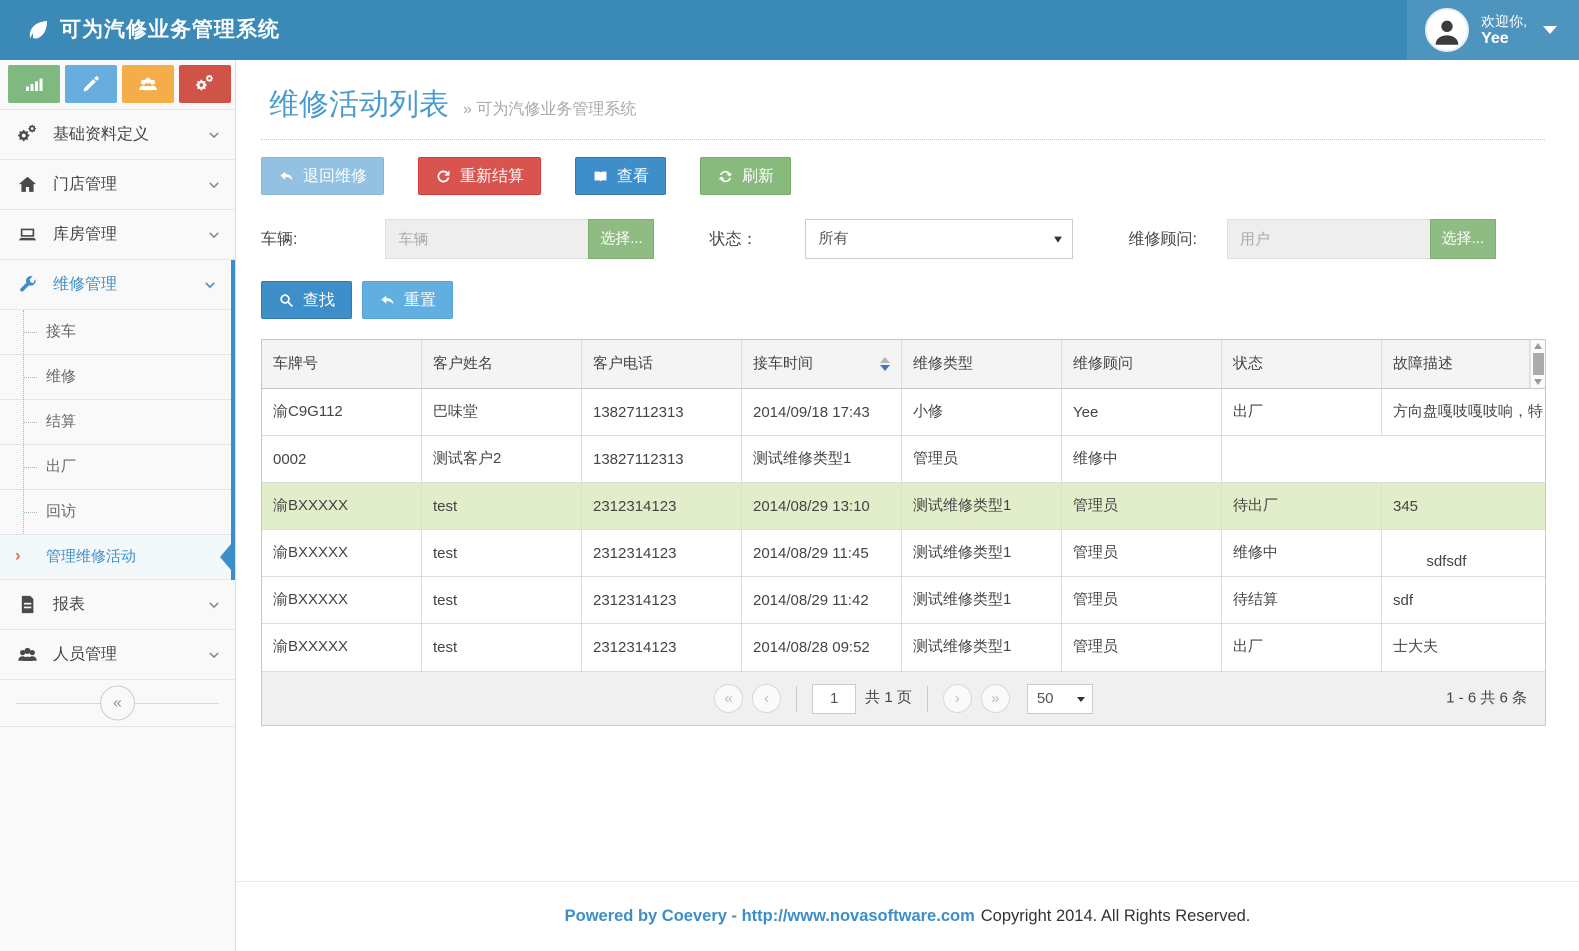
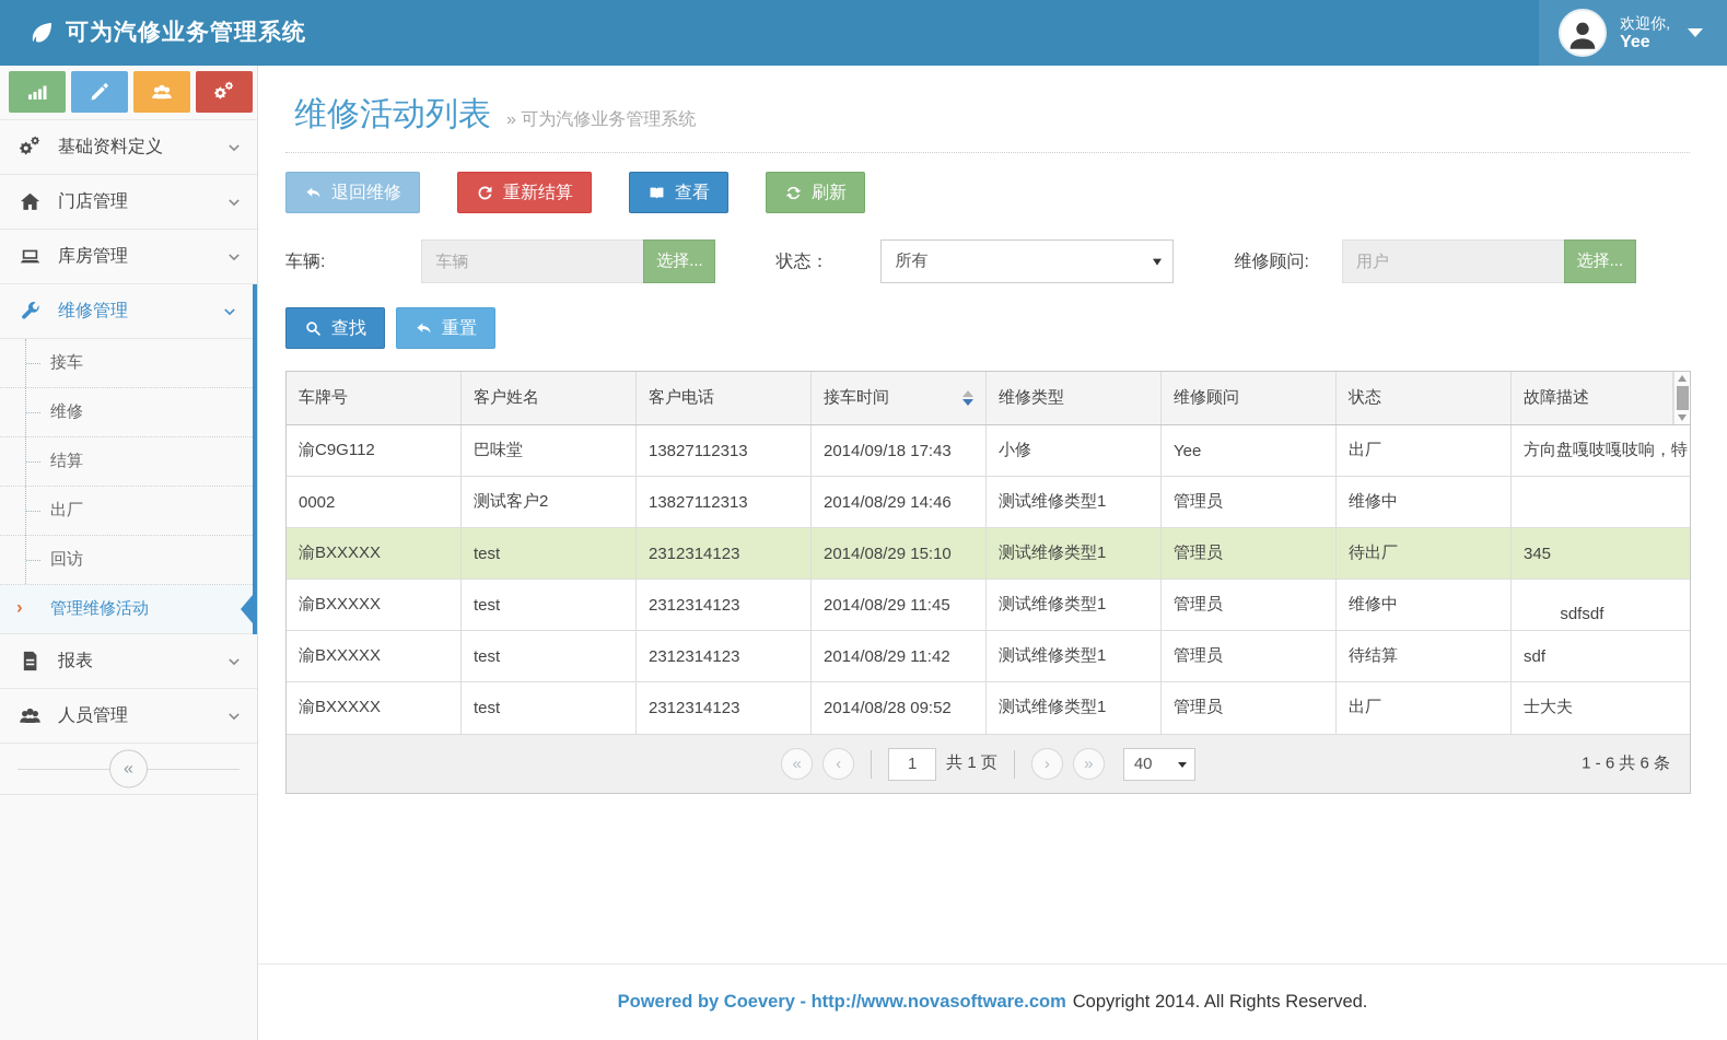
  可为汽修业务管理系统
  欢迎你,
  Yee
  基础资料定义
  门店管理
  库房管理
  维修管理
  接车
  维修
  结算
  出厂
  回访
  ›
  管理维修活动
  报表
  人员管理
  «
  维修活动列表
  » 可为汽修业务管理系统
  退回维修
  重新结算
  查看
  刷新
  车辆:
  车辆
  选择...
  状态：
  所有
  维修顾问:
  用户
  选择...
  查找
  重置
  车牌号
  客户姓名
  客户电话
  接车时间
  维修类型
  维修顾问
  状态
  故障描述
  渝C9G112
  巴味堂
  13827112313
  2014/09/18 17:43
  小修
  Yee
  出厂
  方向盘嘎吱嘎吱响，特
  0002
  测试客户2
  13827112313
+ 2014/08/29 14:46
  测试维修类型1
  管理员
  维修中
  渝BXXXXX
  test
  2312314123
- 2014/08/29 13:10
+ 2014/08/29 15:10
  测试维修类型1
  管理员
  待出厂
  345
  渝BXXXXX
  test
  2312314123
  2014/08/29 11:45
  测试维修类型1
  管理员
  维修中
  sdfsdf
  渝BXXXXX
  test
  2312314123
  2014/08/29 11:42
  测试维修类型1
  管理员
  待结算
  sdf
  渝BXXXXX
  test
  2312314123
  2014/08/28 09:52
  测试维修类型1
  管理员
  出厂
  士大夫
  «
  ‹
  1
  共 1 页
  ›
  »
- 50
+ 40
  1 - 6 共 6 条
  Powered by Coevery - http://www.novasoftware.com
  Copyright 2014. All Rights Reserved.
